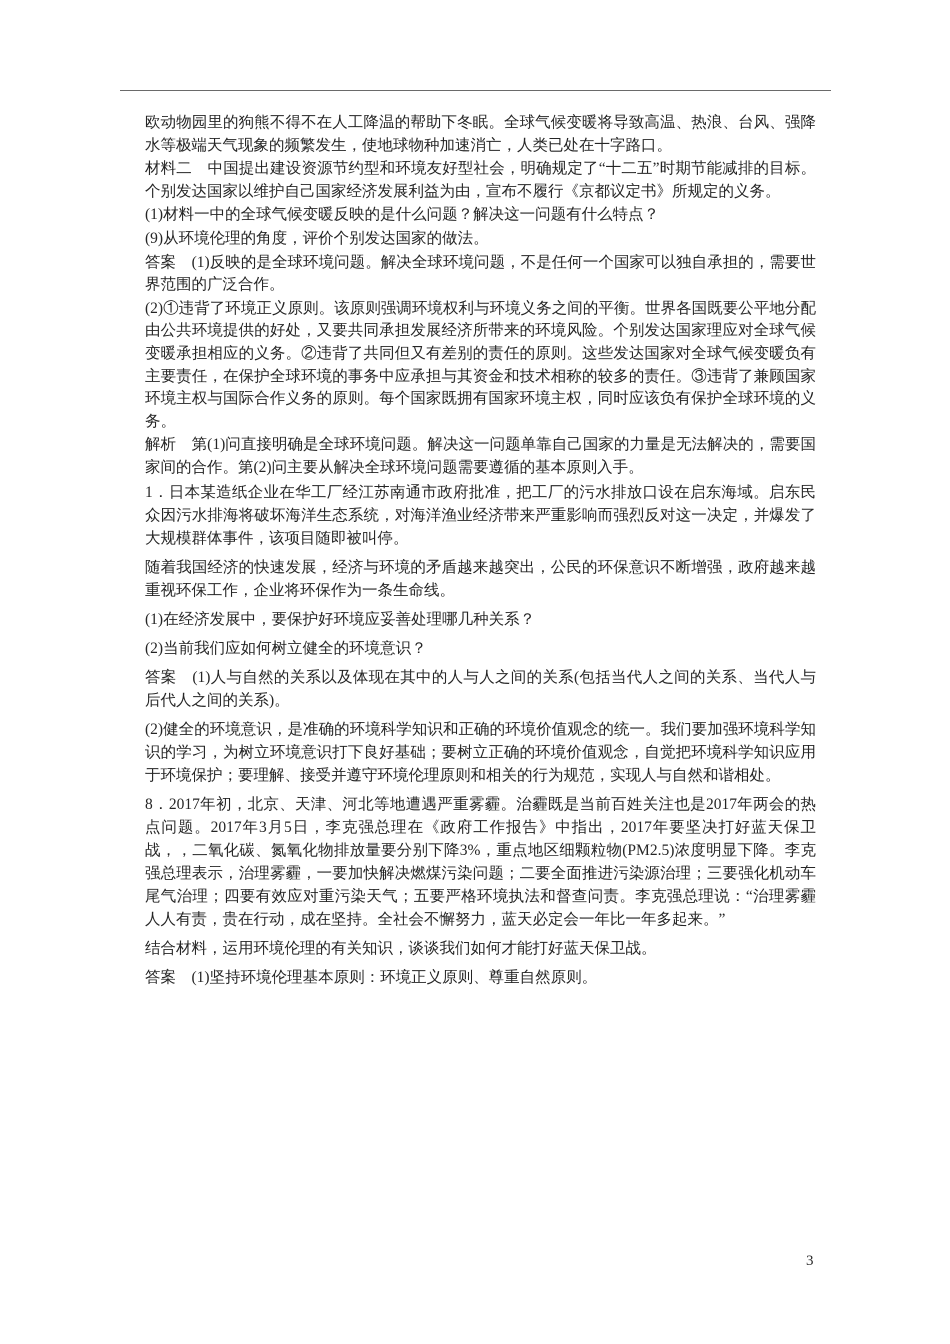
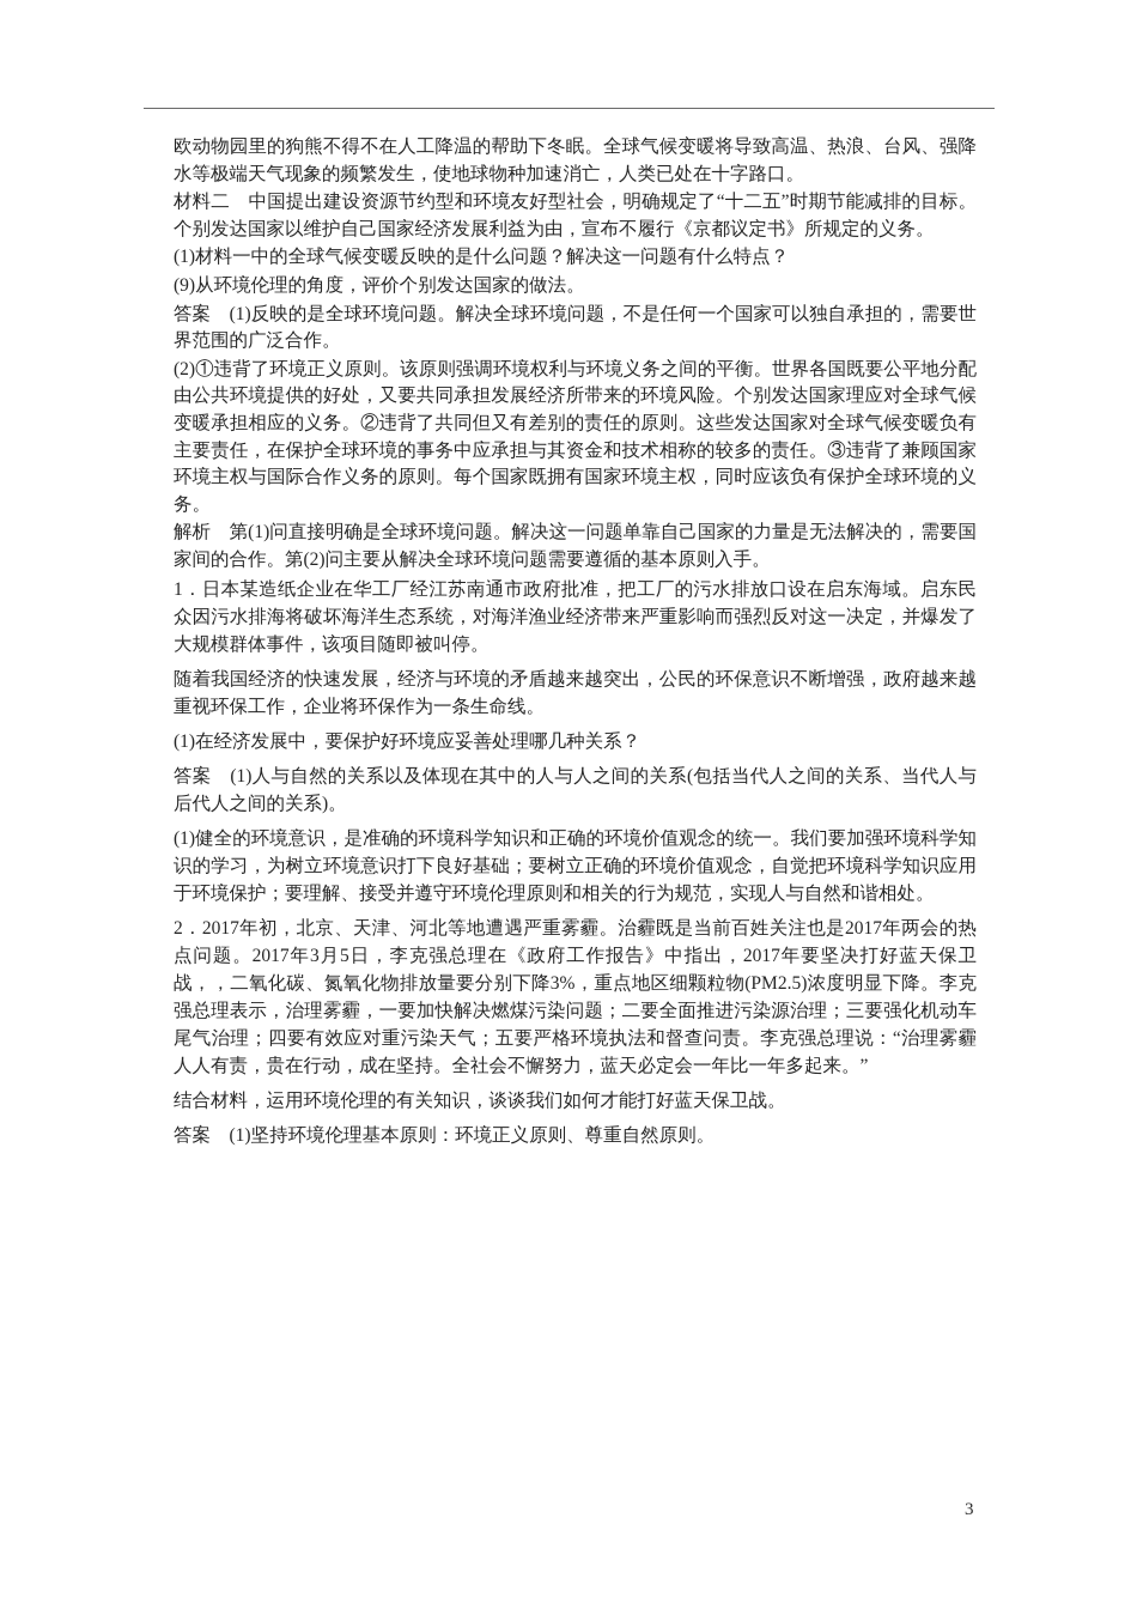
  欧动物园里的狗熊不得不在人工降温的帮助下冬眠。全球气候变暖将导致高温、热浪、台风、强降水等极端天气现象的频繁发生，使地球物种加速消亡，人类已处在十字路口。
  材料二 中国提出建设资源节约型和环境友好型社会，明确规定了“十二五”时期节能减排的目标。个别发达国家以维护自己国家经济发展利益为由，宣布不履行《京都议定书》所规定的义务。
  (1)材料一中的全球气候变暖反映的是什么问题？解决这一问题有什么特点？
  (9)从环境伦理的角度，评价个别发达国家的做法。
  答案 (1)反映的是全球环境问题。解决全球环境问题，不是任何一个国家可以独自承担的，需要世界范围的广泛合作。
  (2)①违背了环境正义原则。该原则强调环境权利与环境义务之间的平衡。世界各国既要公平地分配由公共环境提供的好处，又要共同承担发展经济所带来的环境风险。个别发达国家理应对全球气候变暖承担相应的义务。②违背了共同但又有差别的责任的原则。这些发达国家对全球气候变暖负有主要责任，在保护全球环境的事务中应承担与其资金和技术相称的较多的责任。③违背了兼顾国家环境主权与国际合作义务的原则。每个国家既拥有国家环境主权，同时应该负有保护全球环境的义务。
  解析 第(1)问直接明确是全球环境问题。解决这一问题单靠自己国家的力量是无法解决的，需要国家间的合作。第(2)问主要从解决全球环境问题需要遵循的基本原则入手。
  1．日本某造纸企业在华工厂经江苏南通市政府批准，把工厂的污水排放口设在启东海域。启东民众因污水排海将破坏海洋生态系统，对海洋渔业经济带来严重影响而强烈反对这一决定，并爆发了大规模群体事件，该项目随即被叫停。
  随着我国经济的快速发展，经济与环境的矛盾越来越突出，公民的环保意识不断增强，政府越来越重视环保工作，企业将环保作为一条生命线。
  (1)在经济发展中，要保护好环境应妥善处理哪几种关系？
- (2)当前我们应如何树立健全的环境意识？
  答案 (1)人与自然的关系以及体现在其中的人与人之间的关系(包括当代人之间的关系、当代人与后代人之间的关系)。
- (2)健全的环境意识，是准确的环境科学知识和正确的环境价值观念的统一。我们要加强环境科学知识的学习，为树立环境意识打下良好基础；要树立正确的环境价值观念，自觉把环境科学知识应用于环境保护；要理解、接受并遵守环境伦理原则和相关的行为规范，实现人与自然和谐相处。
+ (1)健全的环境意识，是准确的环境科学知识和正确的环境价值观念的统一。我们要加强环境科学知识的学习，为树立环境意识打下良好基础；要树立正确的环境价值观念，自觉把环境科学知识应用于环境保护；要理解、接受并遵守环境伦理原则和相关的行为规范，实现人与自然和谐相处。
- 8．2017年初，北京、天津、河北等地遭遇严重雾霾。治霾既是当前百姓关注也是2017年两会的热点问题。2017年3月5日，李克强总理在《政府工作报告》中指出，2017年要坚决打好蓝天保卫战，，二氧化碳、氮氧化物排放量要分别下降3%，重点地区细颗粒物(PM2.5)浓度明显下降。李克强总理表示，治理雾霾，一要加快解决燃煤污染问题；二要全面推进污染源治理；三要强化机动车尾气治理；四要有效应对重污染天气；五要严格环境执法和督查问责。李克强总理说：“治理雾霾人人有责，贵在行动，成在坚持。全社会不懈努力，蓝天必定会一年比一年多起来。”
+ 2．2017年初，北京、天津、河北等地遭遇严重雾霾。治霾既是当前百姓关注也是2017年两会的热点问题。2017年3月5日，李克强总理在《政府工作报告》中指出，2017年要坚决打好蓝天保卫战，，二氧化碳、氮氧化物排放量要分别下降3%，重点地区细颗粒物(PM2.5)浓度明显下降。李克强总理表示，治理雾霾，一要加快解决燃煤污染问题；二要全面推进污染源治理；三要强化机动车尾气治理；四要有效应对重污染天气；五要严格环境执法和督查问责。李克强总理说：“治理雾霾人人有责，贵在行动，成在坚持。全社会不懈努力，蓝天必定会一年比一年多起来。”
  结合材料，运用环境伦理的有关知识，谈谈我们如何才能打好蓝天保卫战。
  答案 (1)坚持环境伦理基本原则：环境正义原则、尊重自然原则。
  3
